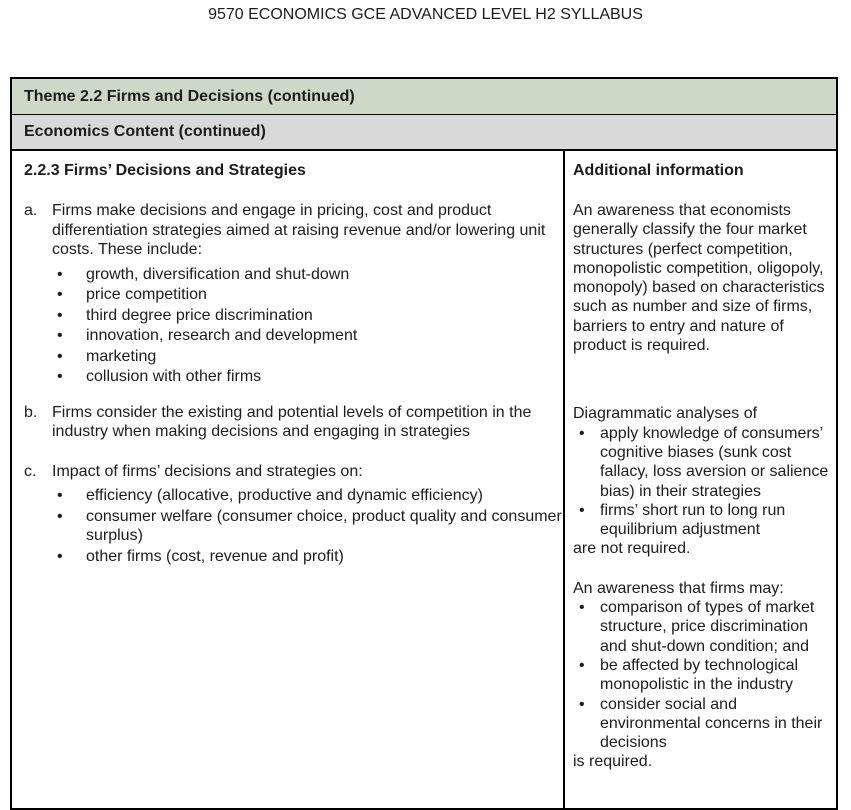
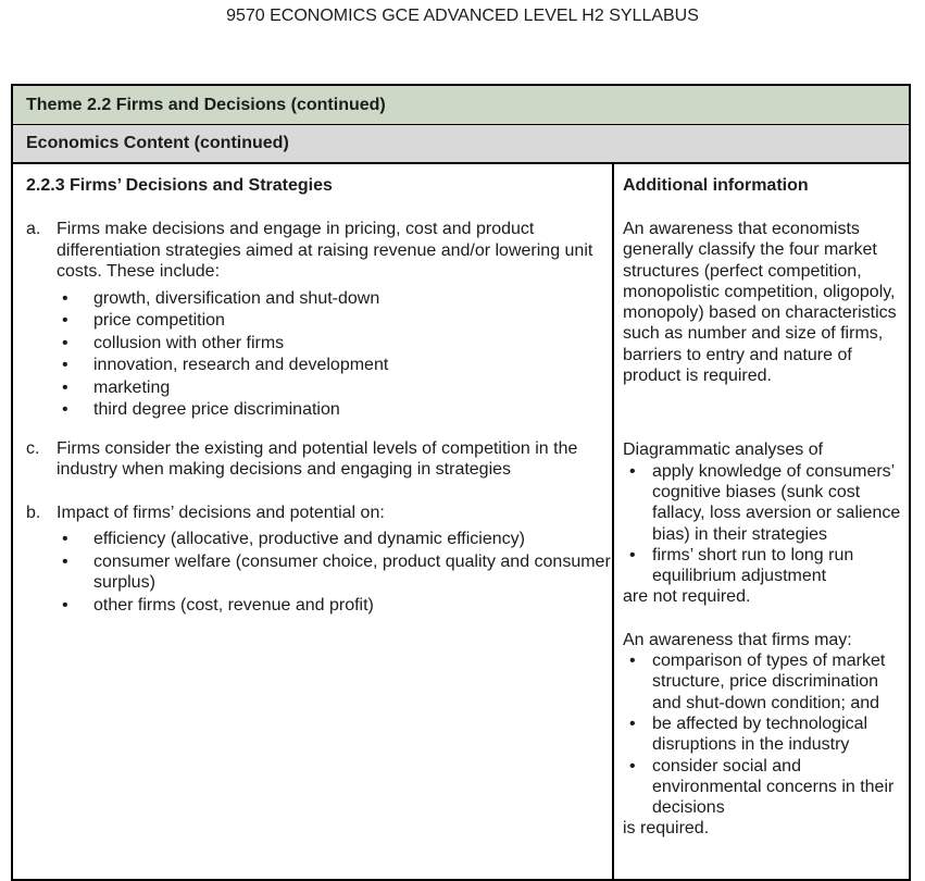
  9570 ECONOMICS GCE ADVANCED LEVEL H2 SYLLABUS
  Theme 2.2 Firms and Decisions (continued)
  Economics Content (continued)
  2.2.3 Firms’ Decisions and Strategies
  a.
  Firms make decisions and engage in pricing, cost and product differentiation strategies aimed at raising revenue and/or lowering unit costs. These include:
  •
  growth, diversification and shut-down
  •
  price competition
  •
- third degree price discrimination
+ collusion with other firms
  •
  innovation, research and development
  •
  marketing
  •
- collusion with other firms
+ third degree price discrimination
- b.
+ c.
  Firms consider the existing and potential levels of competition in the industry when making decisions and engaging in strategies
- c.
+ b.
- Impact of firms’ decisions and strategies on:
+ Impact of firms’ decisions and potential on:
  •
  efficiency (allocative, productive and dynamic efficiency)
  •
  consumer welfare (consumer choice, product quality and consumer surplus)
  •
  other firms (cost, revenue and profit)
  Additional information
  An awareness that economists generally classify the four market structures (perfect competition, monopolistic competition, oligopoly, monopoly) based on characteristics such as number and size of firms, barriers to entry and nature of product is required.
  Diagrammatic analyses of
  •
  apply knowledge of consumers’ cognitive biases (sunk cost fallacy, loss aversion or salience bias) in their strategies
  •
  firms’ short run to long run equilibrium adjustment
  are not required.
  An awareness that firms may:
  •
  comparison of types of market structure, price discrimination and shut-down condition; and
  •
- be affected by technological monopolistic in the industry
+ be affected by technological disruptions in the industry
  •
  consider social and environmental concerns in their decisions
  is required.
